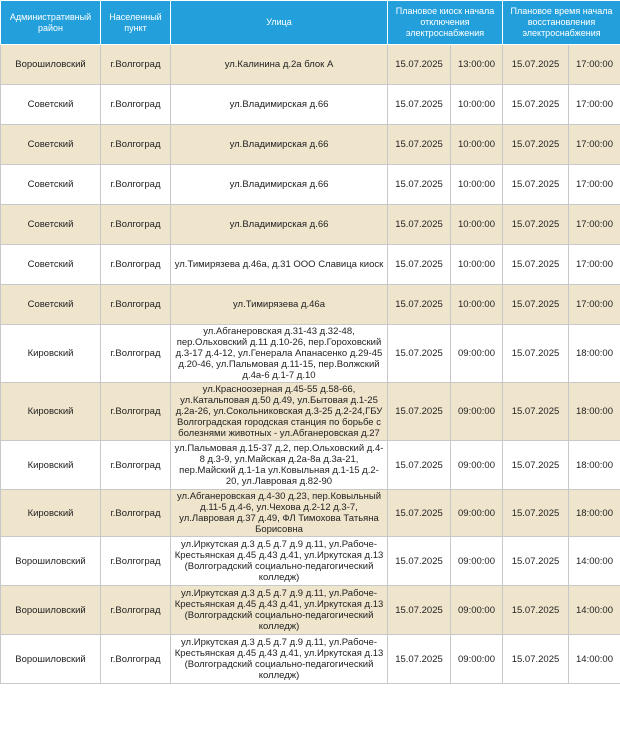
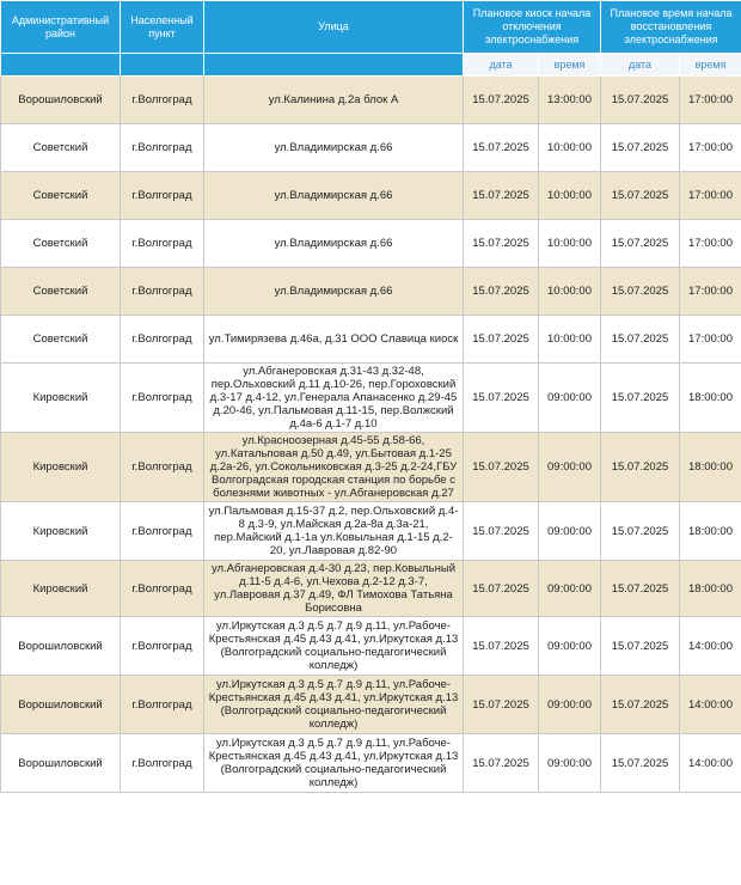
  Административный район	Населенный пункт	Улица	Плановое киоск начала отключения электроснабжения	Плановое время начала восстановления электроснабжения
+ 			дата	время	дата	время
  Ворошиловский	г.Волгоград	ул.Калинина д.2а блок А	15.07.2025	13:00:00	15.07.2025	17:00:00
  Советский	г.Волгоград	ул.Владимирская д.66	15.07.2025	10:00:00	15.07.2025	17:00:00
  Советский	г.Волгоград	ул.Владимирская д.66	15.07.2025	10:00:00	15.07.2025	17:00:00
  Советский	г.Волгоград	ул.Владимирская д.66	15.07.2025	10:00:00	15.07.2025	17:00:00
  Советский	г.Волгоград	ул.Владимирская д.66	15.07.2025	10:00:00	15.07.2025	17:00:00
  Советский	г.Волгоград	ул.Тимирязева д.46а, д.31 ООО Славица киоск	15.07.2025	10:00:00	15.07.2025	17:00:00
- Советский	г.Волгоград	ул.Тимирязева д.46а	15.07.2025	10:00:00	15.07.2025	17:00:00
  Кировский	г.Волгоград	ул.Абганеровская д.31-43 д.32-48, пер.Ольховский д.11 д.10-26, пер.Гороховский д.3-17 д.4-12, ул.Генерала Апанасенко д.29-45 д.20-46, ул.Пальмовая д.11-15, пер.Волжский д.4а-6 д.1-7 д.10	15.07.2025	09:00:00	15.07.2025	18:00:00
  Кировский	г.Волгоград	ул.Красноозерная д.45-55 д.58-66, ул.Катальповая д.50 д.49, ул.Бытовая д.1-25 д.2а-26, ул.Сокольниковская д.3-25 д.2-24,ГБУ Волгоградская городская станция по борьбе с болезнями животных - ул.Абганеровская д.27	15.07.2025	09:00:00	15.07.2025	18:00:00
  Кировский	г.Волгоград	ул.Пальмовая д.15-37 д.2, пер.Ольховский д.4-8 д.3-9, ул.Майская д.2а-8а д.3а-21, пер.Майский д.1-1а ул.Ковыльная д.1-15 д.2-20, ул.Лавровая д.82-90	15.07.2025	09:00:00	15.07.2025	18:00:00
  Кировский	г.Волгоград	ул.Абганеровская д.4-30 д.23, пер.Ковыльный д.11-5 д.4-6, ул.Чехова д.2-12 д.3-7, ул.Лавровая д.37 д.49, ФЛ Тимохова Татьяна Борисовна	15.07.2025	09:00:00	15.07.2025	18:00:00
  Ворошиловский	г.Волгоград	ул.Иркутская д.3 д.5 д.7 д.9 д.11, ул.Рабоче-Крестьянская д.45 д.43 д.41, ул.Иркутская д.13 (Волгоградский социально-педагогический колледж)	15.07.2025	09:00:00	15.07.2025	14:00:00
  Ворошиловский	г.Волгоград	ул.Иркутская д.3 д.5 д.7 д.9 д.11, ул.Рабоче-Крестьянская д.45 д.43 д.41, ул.Иркутская д.13 (Волгоградский социально-педагогический колледж)	15.07.2025	09:00:00	15.07.2025	14:00:00
  Ворошиловский	г.Волгоград	ул.Иркутская д.3 д.5 д.7 д.9 д.11, ул.Рабоче-Крестьянская д.45 д.43 д.41, ул.Иркутская д.13 (Волгоградский социально-педагогический колледж)	15.07.2025	09:00:00	15.07.2025	14:00:00
